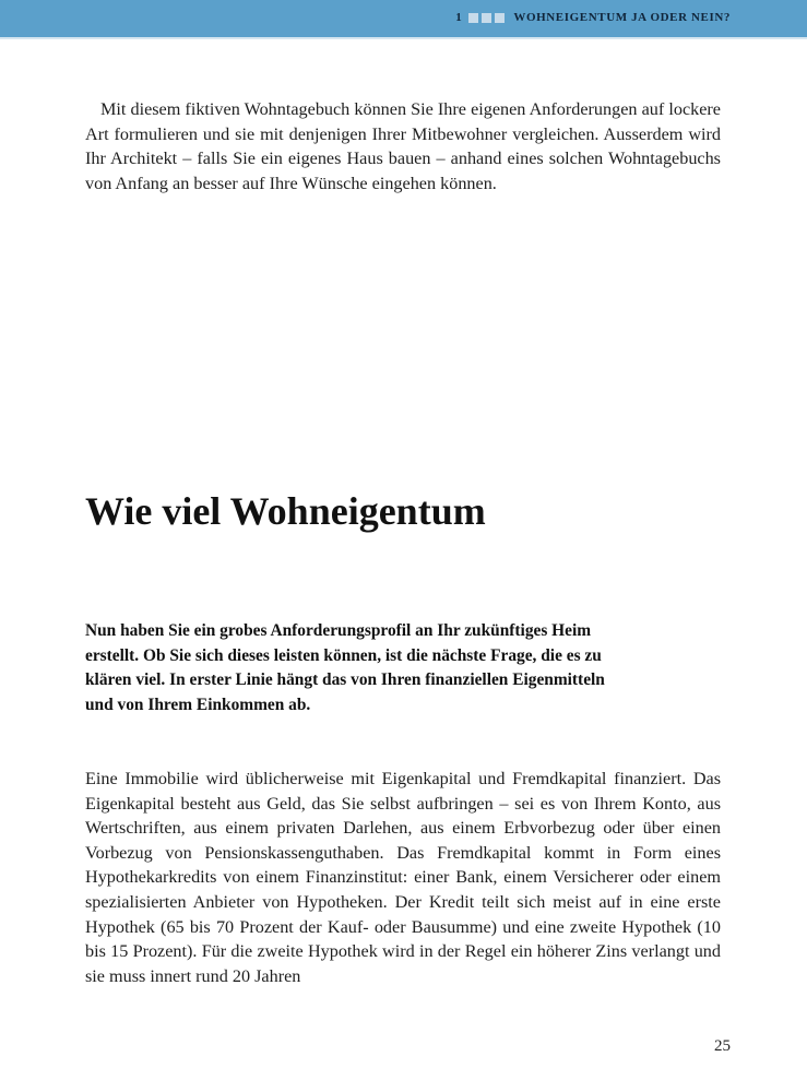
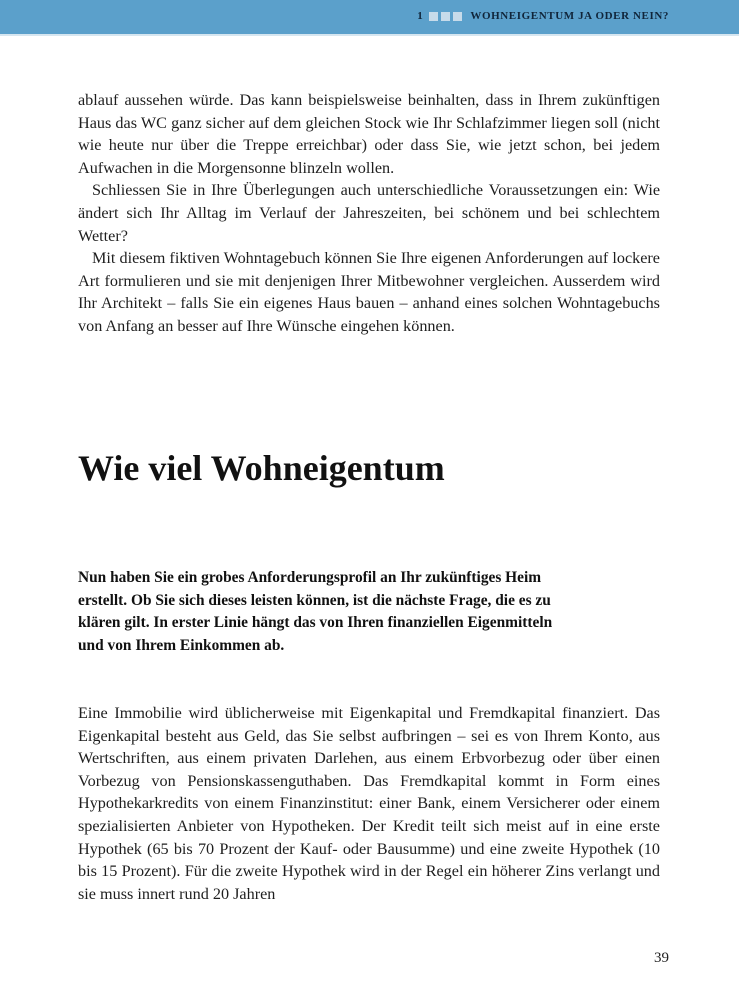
  1
  WOHNEIGENTUM JA ODER NEIN?
+ ablauf aussehen würde. Das kann beispielsweise beinhalten, dass in Ihrem zukünftigen Haus das WC ganz sicher auf dem gleichen Stock wie Ihr Schlafzimmer liegen soll (nicht wie heute nur über die Treppe erreichbar) oder dass Sie, wie jetzt schon, bei jedem Aufwachen in die Morgensonne blinzeln wollen.
+ Schliessen Sie in Ihre Überlegungen auch unterschiedliche Voraussetzungen ein: Wie ändert sich Ihr Alltag im Verlauf der Jahreszeiten, bei schönem und bei schlechtem Wetter?
  Mit diesem fiktiven Wohntagebuch können Sie Ihre eigenen Anforderungen auf lockere Art formulieren und sie mit denjenigen Ihrer Mitbewohner vergleichen. Ausserdem wird Ihr Architekt – falls Sie ein eigenes Haus bauen – anhand eines solchen Wohntagebuchs von Anfang an besser auf Ihre Wünsche eingehen können.
  Wie viel Wohneigentum
- Nun haben Sie ein grobes Anforderungsprofil an Ihr zukünftiges Heim erstellt. Ob Sie sich dieses leisten können, ist die nächste Frage, die es zu klären viel. In erster Linie hängt das von Ihren finanziellen Eigenmitteln und von Ihrem Einkommen ab.
+ Nun haben Sie ein grobes Anforderungsprofil an Ihr zukünftiges Heim erstellt. Ob Sie sich dieses leisten können, ist die nächste Frage, die es zu klären gilt. In erster Linie hängt das von Ihren finanziellen Eigenmitteln und von Ihrem Einkommen ab.
  Eine Immobilie wird üblicherweise mit Eigenkapital und Fremdkapital finanziert. Das Eigenkapital besteht aus Geld, das Sie selbst aufbringen – sei es von Ihrem Konto, aus Wertschriften, aus einem privaten Darlehen, aus einem Erbvorbezug oder über einen Vorbezug von Pensionskassenguthaben. Das Fremdkapital kommt in Form eines Hypothekarkredits von einem Finanzinstitut: einer Bank, einem Versicherer oder einem spezialisierten Anbieter von Hypotheken. Der Kredit teilt sich meist auf in eine erste Hypothek (65 bis 70 Prozent der Kauf- oder Bausumme) und eine zweite Hypothek (10 bis 15 Prozent). Für die zweite Hypothek wird in der Regel ein höherer Zins verlangt und sie muss innert rund 20 Jahren
- 25
+ 39
